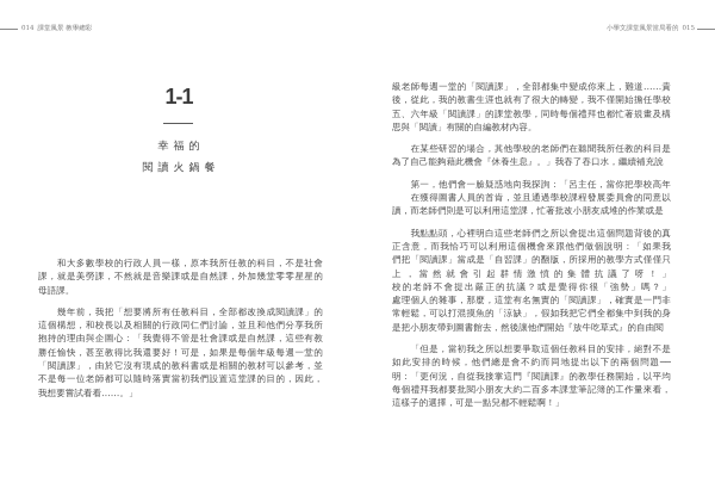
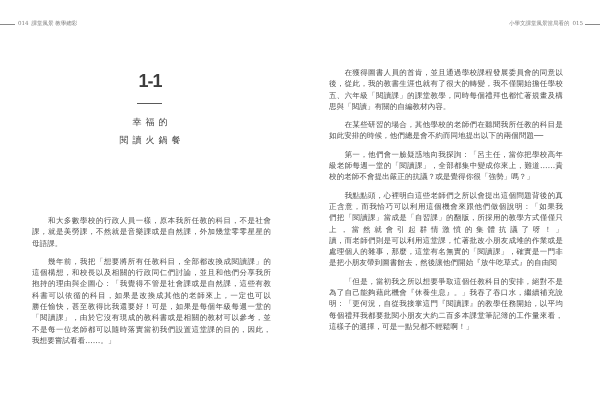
  1-1
  幸福的
  閱讀火鍋餐
  和大多數學校的行政人員一樣，原本我所任教的科目，不是社會
  課，就是美勞課，不然就是音樂課或是自然課，外加幾堂零零星星的
  母語課。
  幾年前，我把「想要將所有任教科目，全部都改換成閱讀課」的
  這個構想，和校長以及相關的行政同仁們討論，並且和他們分享我所
  抱持的理由與企圖心：「我覺得不管是社會課或是自然課，這些有教
+ 科書可以依循的科目，如果是改換成其他的老師來上，一定也可以
  勝任愉快，甚至教得比我還要好！可是，如果是每個年級每週一堂的
  「閱讀課」，由於它沒有現成的教科書或是相關的教材可以參考，並
  不是每一位老師都可以隨時落實當初我們設置這堂課的目的，因此，
  我想要嘗試看看……。」
- 級老師每週一堂的「閱讀課」，全部都集中變成你來上，難道……貴
+ 在獲得圖書人員的首肯，並且通過學校課程發展委員會的同意以
  後，從此，我的教書生涯也就有了很大的轉變，我不僅開始擔任學校
  五、六年級「閱讀課」的課堂教學，同時每個禮拜也都忙著規畫及構
  思與「閱讀」有關的自編教材內容。
  在某些研習的場合，其他學校的老師們在聽聞我所任教的科目是
- 為了自己能夠藉此機會『休養生息』。」我吞了吞口水，繼續補充說
+ 如此安排的時候，他們總是會不約而同地提出以下的兩個問題──
  第一，他們會一臉疑惑地向我探詢：「呂主任，當你把學校高年
- 在獲得圖書人員的首肯，並且通過學校課程發展委員會的同意以
+ 級老師每週一堂的「閱讀課」，全部都集中變成你來上，難道……貴
- 讀，而老師們則是可以利用這堂課，忙著批改小朋友成堆的作業或是
+ 校的老師不會提出嚴正的抗議？或是覺得你很「強勢」嗎？」
  我點點頭，心裡明白這些老師們之所以會提出這個問題背後的真
  正含意，而我恰巧可以利用這個機會來跟他們做個說明：「如果我
  們把「閱讀課」當成是「自習課」的翻版，所採用的教學方式僅僅只
  上，當然就會引起群情激憤的集體抗議了呀！」
- 校的老師不會提出嚴正的抗議？或是覺得你很「強勢」嗎？」
+ 讀，而老師們則是可以利用這堂課，忙著批改小朋友成堆的作業或是
  處理個人的雜事，那麼，這堂有名無實的「閱讀課」，確實是一門非
- 常輕鬆，可以打混摸魚的「涼缺」，假如我把它們全都集中到我的身
  是把小朋友帶到圖書館去，然後讓他們開始『放牛吃草式』的自由閱
  「但是，當初我之所以想要爭取這個任教科目的安排，絕對不是
- 如此安排的時候，他們總是會不約而同地提出以下的兩個問題──
+ 為了自己能夠藉此機會『休養生息』。」我吞了吞口水，繼續補充說
  明：「更何況，自從我接掌這門『閱讀課』的教學任務開始，以平均
  每個禮拜我都要批閱小朋友大約二百多本課堂筆記簿的工作量來看，
  這樣子的選擇，可是一點兒都不輕鬆啊！」
